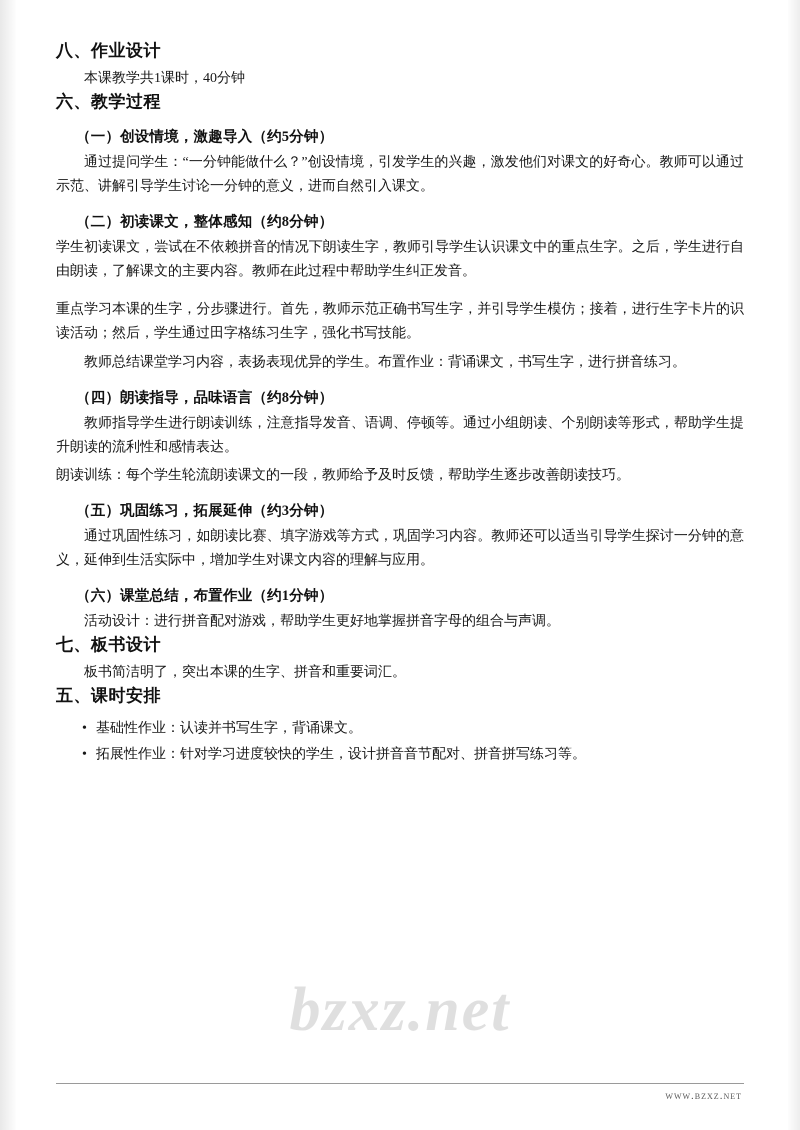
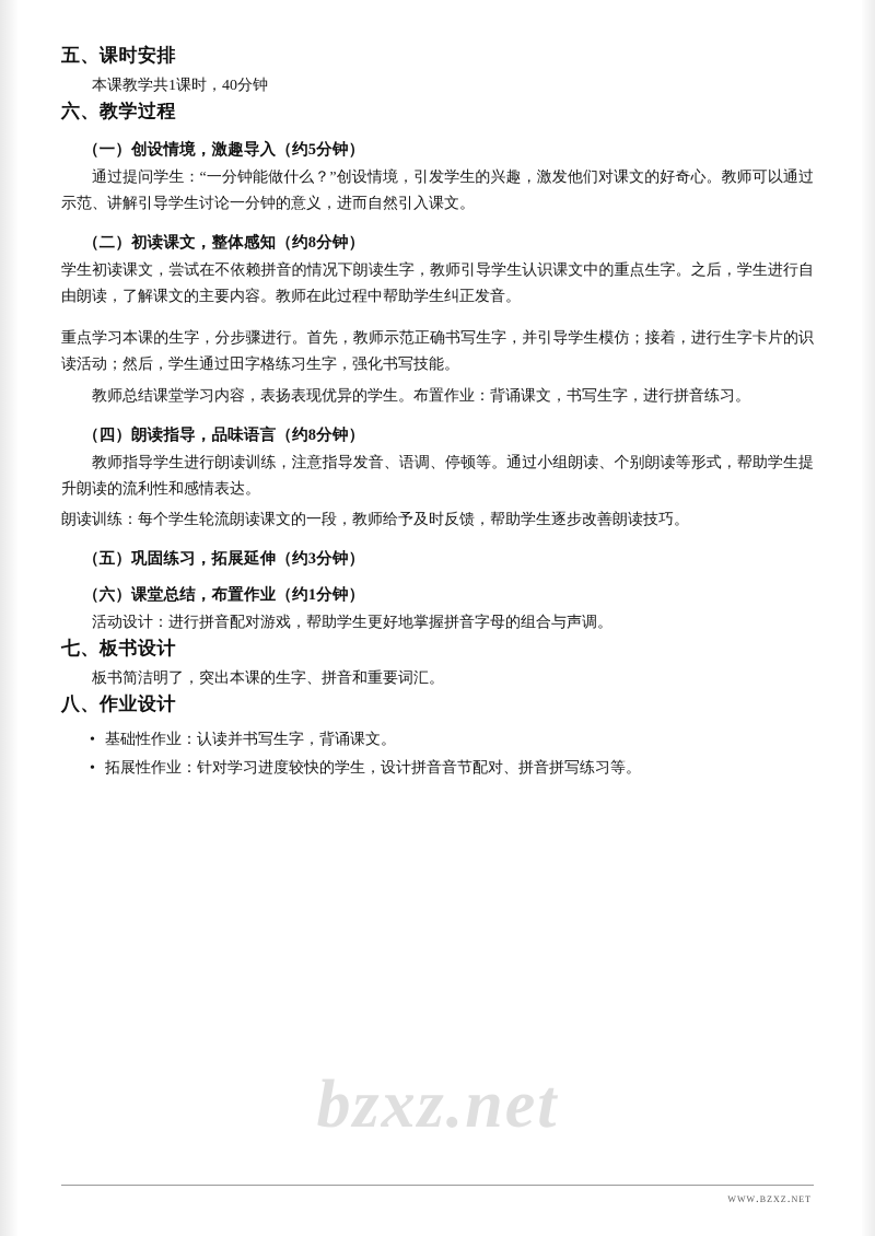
  bzxz.net
- 八、作业设计
+ 五、课时安排
  本课教学共1课时，40分钟
  六、教学过程
  （一）创设情境，激趣导入（约5分钟）
  通过提问学生：“一分钟能做什么？”创设情境，引发学生的兴趣，激发他们对课文的好奇心。教师可以通过示范、讲解引导学生讨论一分钟的意义，进而自然引入课文。
  （二）初读课文，整体感知（约8分钟）
  学生初读课文，尝试在不依赖拼音的情况下朗读生字，教师引导学生认识课文中的重点生字。之后，学生进行自由朗读，了解课文的主要内容。教师在此过程中帮助学生纠正发音。
  重点学习本课的生字，分步骤进行。首先，教师示范正确书写生字，并引导学生模仿；接着，进行生字卡片的识读活动；然后，学生通过田字格练习生字，强化书写技能。
  教师总结课堂学习内容，表扬表现优异的学生。布置作业：背诵课文，书写生字，进行拼音练习。
  （四）朗读指导，品味语言（约8分钟）
  教师指导学生进行朗读训练，注意指导发音、语调、停顿等。通过小组朗读、个别朗读等形式，帮助学生提升朗读的流利性和感情表达。
  朗读训练：每个学生轮流朗读课文的一段，教师给予及时反馈，帮助学生逐步改善朗读技巧。
  （五）巩固练习，拓展延伸（约3分钟）
- 通过巩固性练习，如朗读比赛、填字游戏等方式，巩固学习内容。教师还可以适当引导学生探讨一分钟的意义，延伸到生活实际中，增加学生对课文内容的理解与应用。
  （六）课堂总结，布置作业（约1分钟）
  活动设计：进行拼音配对游戏，帮助学生更好地掌握拼音字母的组合与声调。
  七、板书设计
  板书简洁明了，突出本课的生字、拼音和重要词汇。
- 五、课时安排
+ 八、作业设计
  •
  基础性作业：认读并书写生字，背诵课文。
  •
  拓展性作业：针对学习进度较快的学生，设计拼音音节配对、拼音拼写练习等。
  www.bzxz.net
